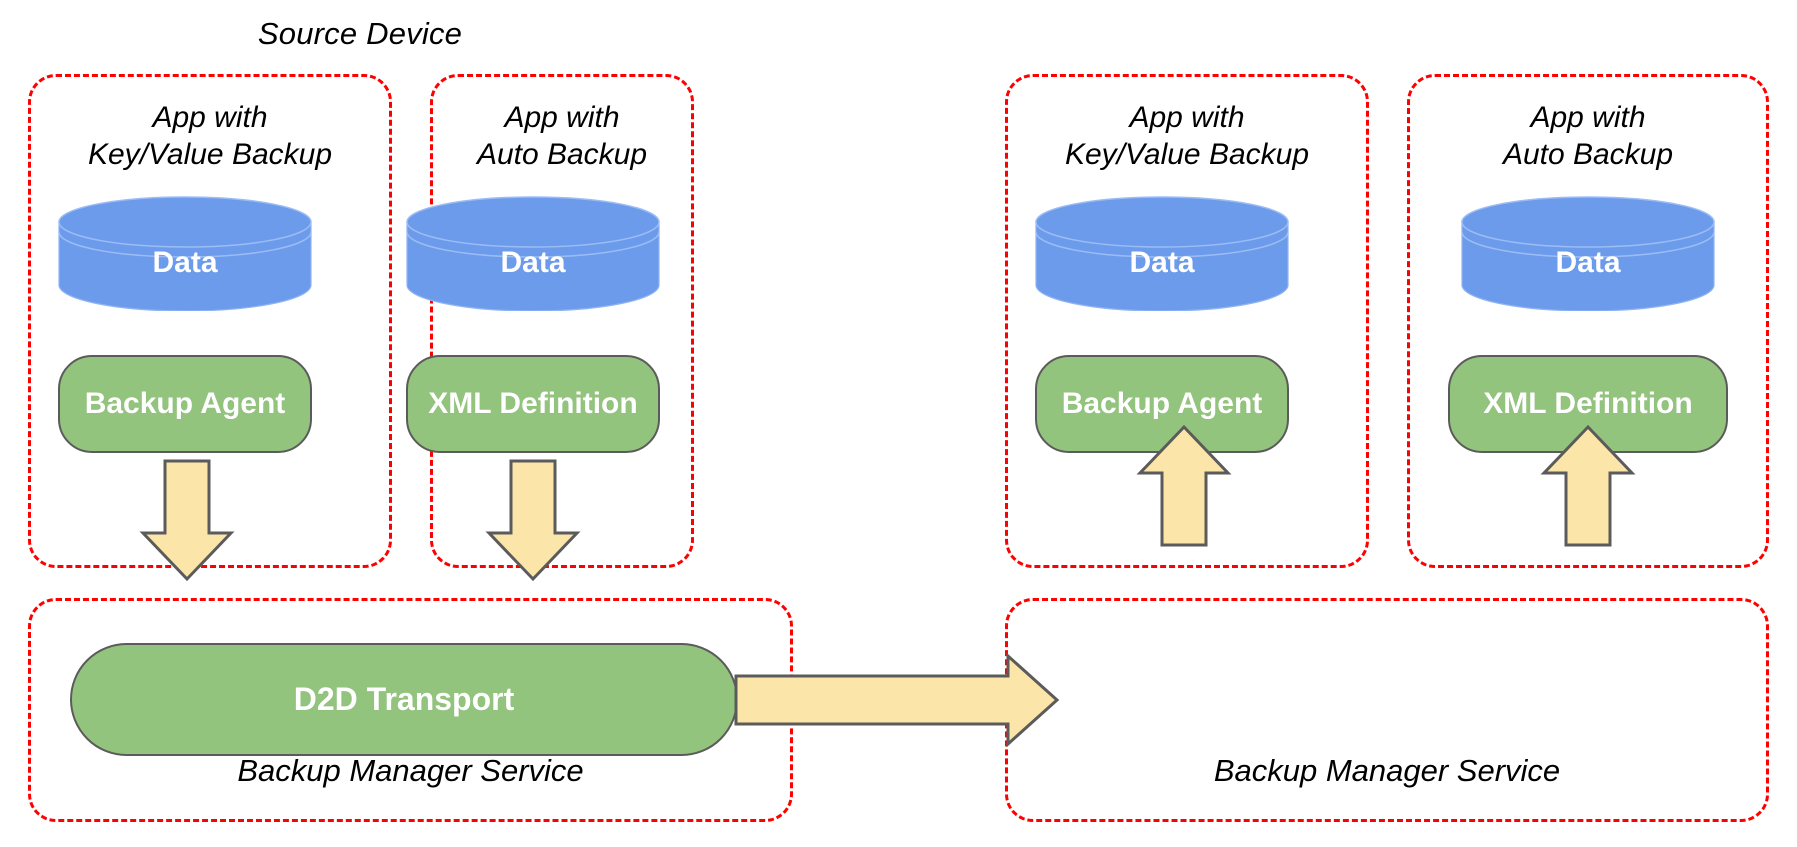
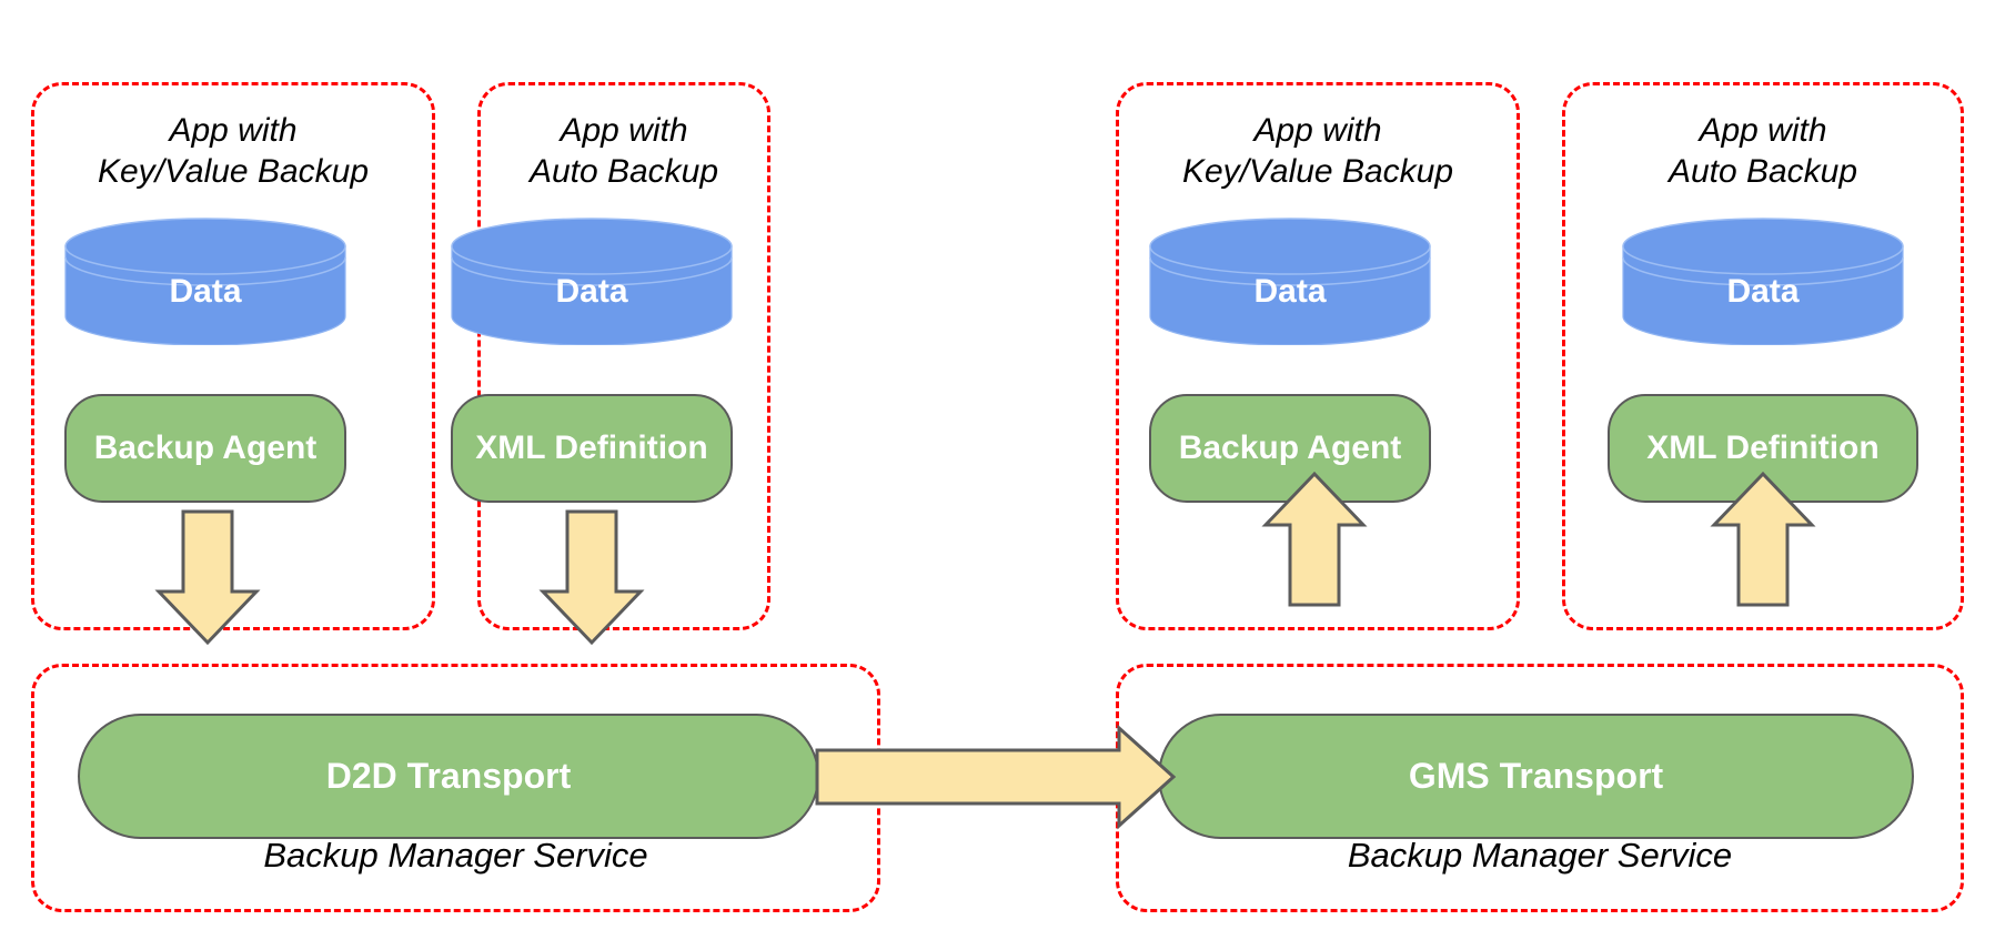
- Source Device
  App with
  Key/Value Backup
  Data
  Backup Agent
  App with
  Auto Backup
  Data
  XML Definition
  Backup Manager Service
  D2D Transport
  App with
  Key/Value Backup
  Data
  Backup Agent
  App with
  Auto Backup
  Data
  XML Definition
  Backup Manager Service
+ GMS Transport
